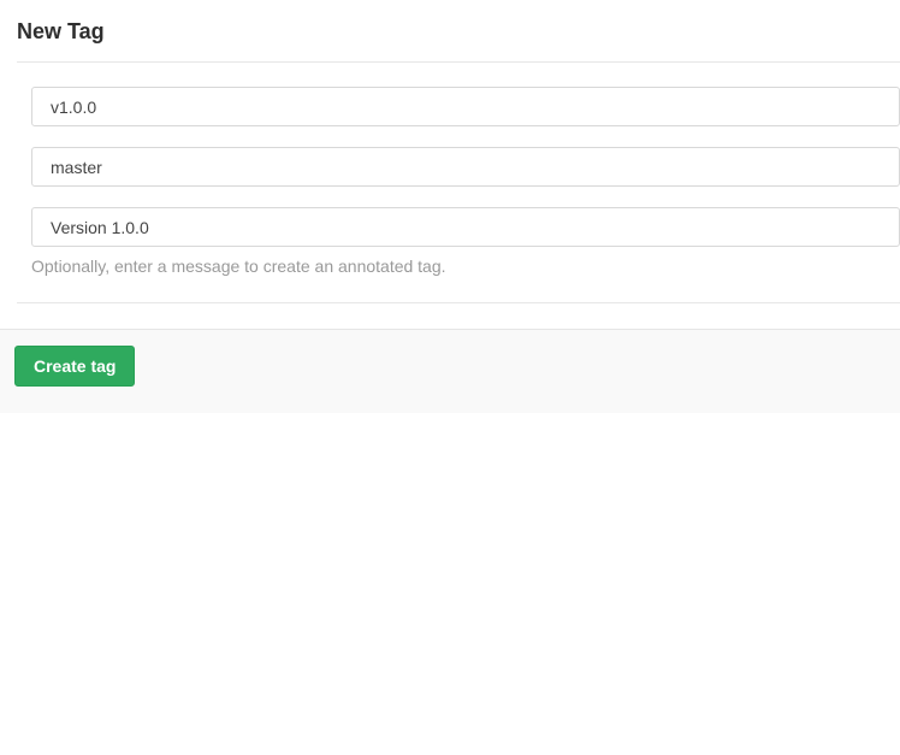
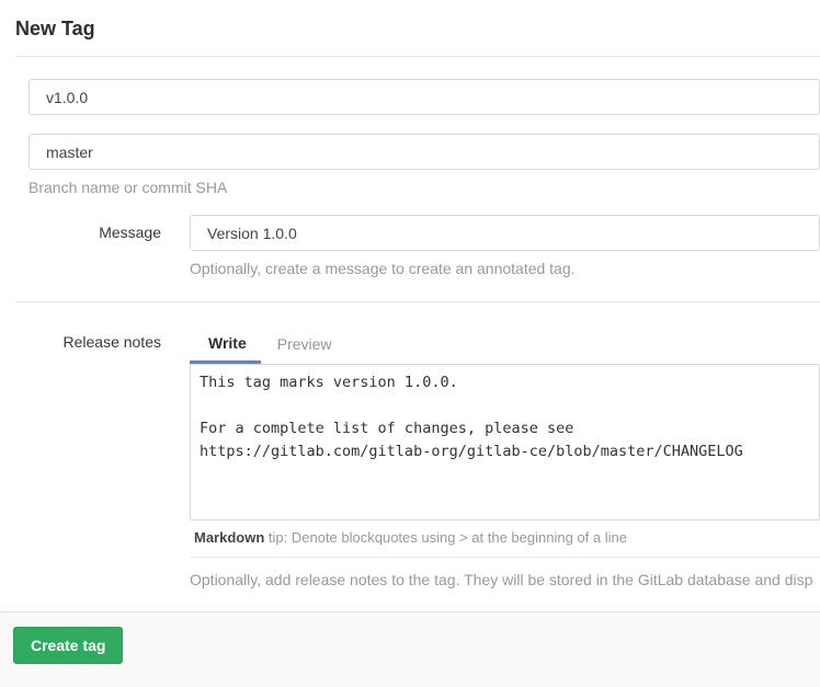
  New Tag
  v1.0.0
  master
+ Branch name or commit SHA
+ Message
  Version 1.0.0
- Optionally, enter a message to create an annotated tag.
+ Optionally, create a message to create an annotated tag.
+ Release notes
+ Write
+ Preview
+ This tag marks version 1.0.0.
+ For a complete list of changes, please see
+ https://gitlab.com/gitlab-org/gitlab-ce/blob/master/CHANGELOG
+ Markdown tip: Denote blockquotes using > at the beginning of a line
+ Optionally, add release notes to the tag. They will be stored in the GitLab database and disp
  Create tag
